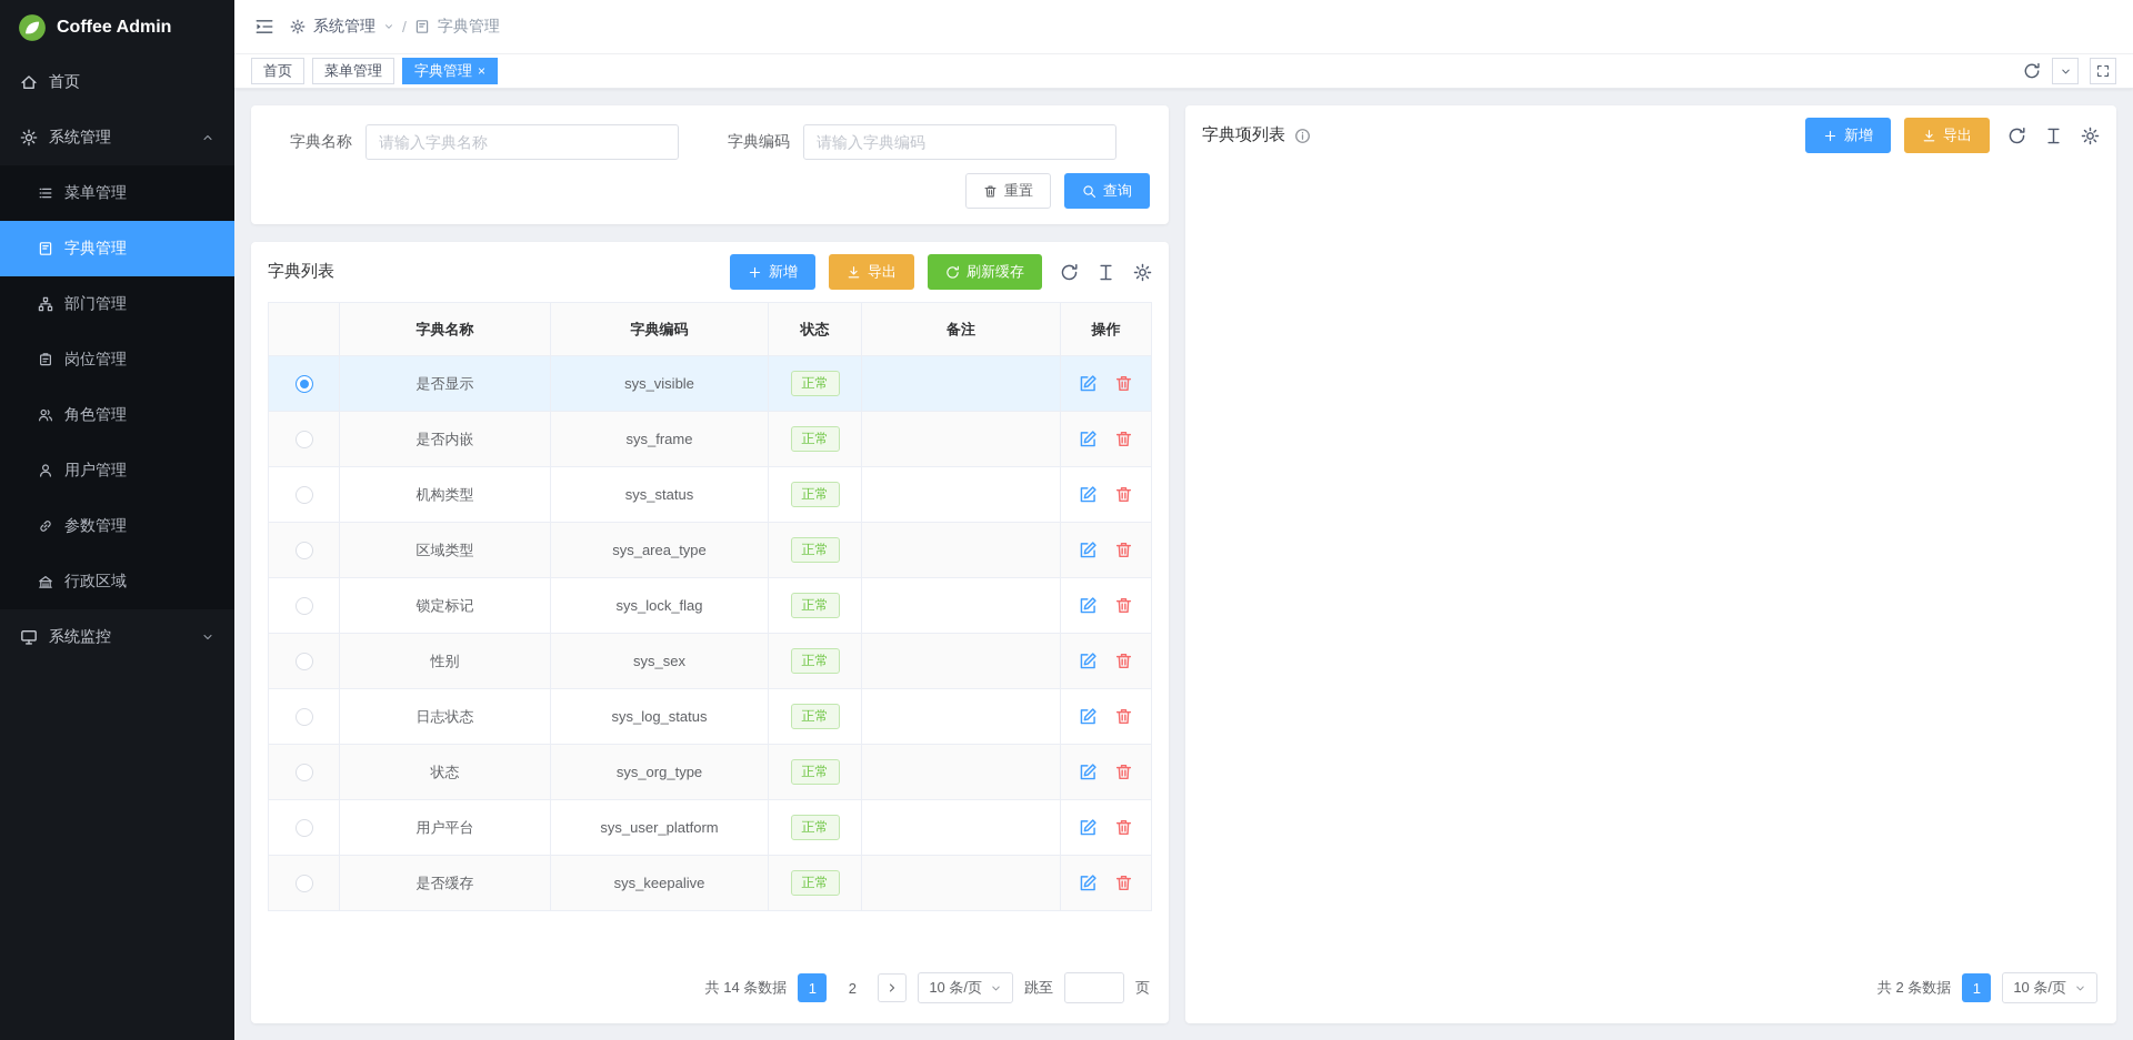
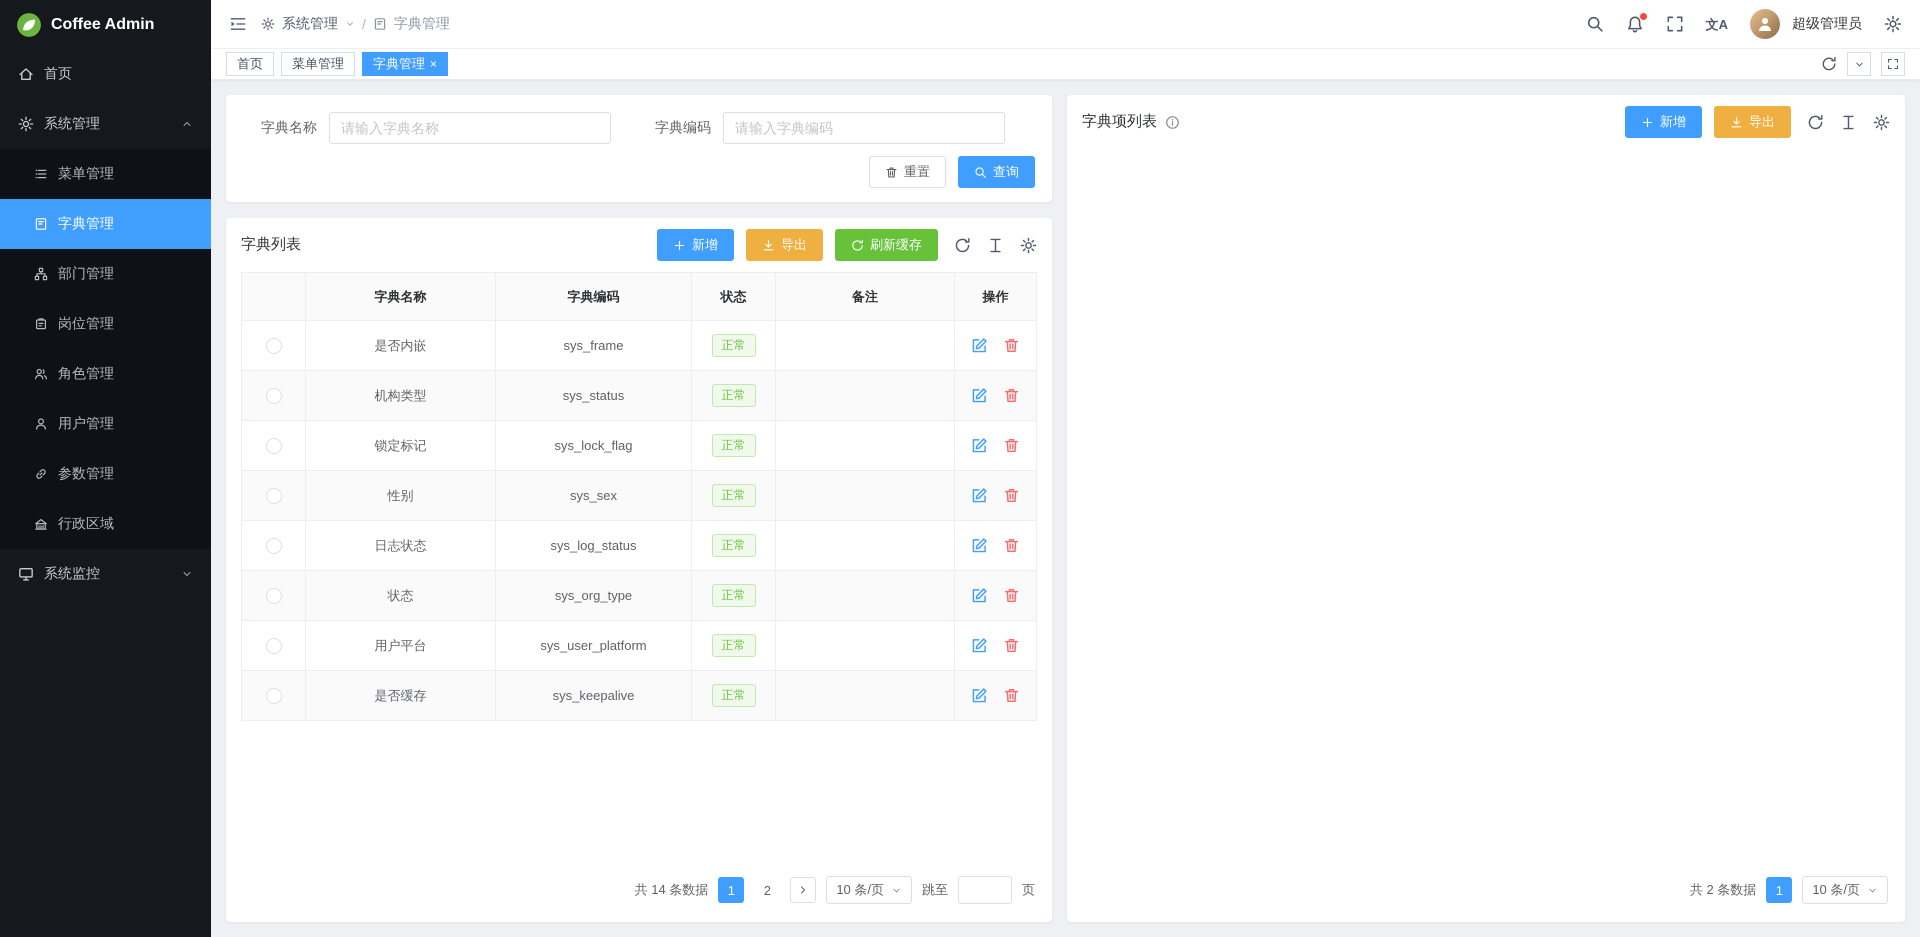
  Coffee Admin
  首页
  系统管理
  菜单管理
  字典管理
  部门管理
  岗位管理
  角色管理
  用户管理
  参数管理
  行政区域
  系统监控
  系统管理
  /
  字典管理
+ 文A
+ 超级管理员
  首页
  菜单管理
  字典管理
  ×
  字典名称
  请输入字典名称
  字典编码
  请输入字典编码
  重置
  查询
  字典列表
  新增
  导出
  刷新缓存
  	字典名称	字典编码	状态	备注	操作
- 	是否显示	sys_visible	正常
  	是否内嵌	sys_frame	正常
  	机构类型	sys_status	正常
- 	区域类型	sys_area_type	正常
  	锁定标记	sys_lock_flag	正常
  	性别	sys_sex	正常
  	日志状态	sys_log_status	正常
  	状态	sys_org_type	正常
  	用户平台	sys_user_platform	正常
  	是否缓存	sys_keepalive	正常
  共 14 条数据
  1
  2
  10 条/页
  跳至
  页
  字典项列表
  新增
  导出
  共 2 条数据
  1
  10 条/页
